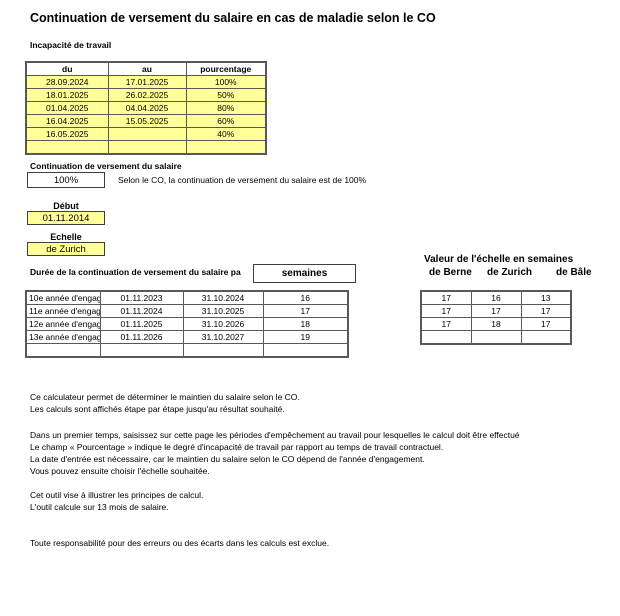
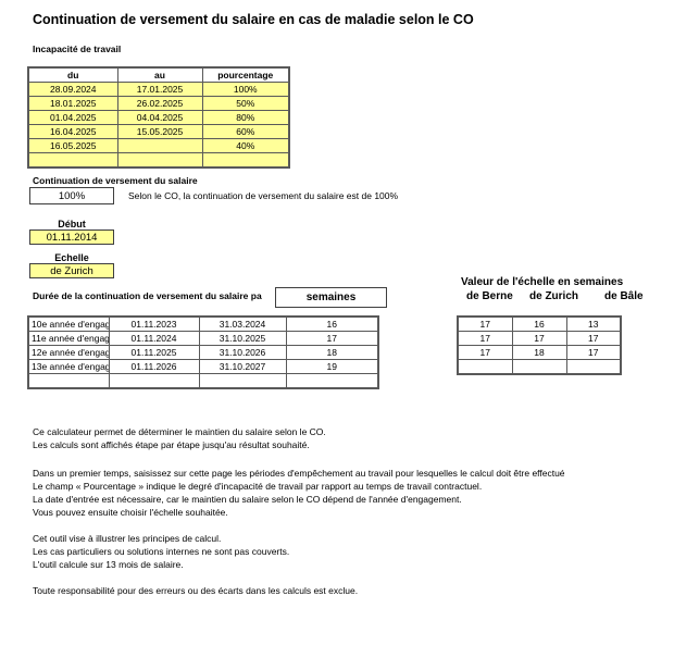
  Continuation de versement du salaire en cas de maladie selon le CO
  Incapacité de travail
  du	au	pourcentage
  28.09.2024	17.01.2025	100%
  18.01.2025	26.02.2025	50%
  01.04.2025	04.04.2025	80%
  16.04.2025	15.05.2025	60%
  16.05.2025		40%
  Continuation de versement du salaire
  100%
  Selon le CO, la continuation de versement du salaire est de 100%
  Début
  01.11.2014
  Echelle
  de Zurich
  Durée de la continuation de versement du salaire pa
  semaines
  Valeur de l'échelle en semaines
  de Berne
  de Zurich
  de Bâle
- 10e année d'engag	01.11.2023	31.10.2024	16
+ 10e année d'engag	01.11.2023	31.03.2024	16
  11e année d'engag	01.11.2024	31.10.2025	17
  12e année d'engag	01.11.2025	31.10.2026	18
  13e année d'engag	01.11.2026	31.10.2027	19
  17	16	13
  17	17	17
  17	18	17
  Ce calculateur permet de déterminer le maintien du salaire selon le CO.
  Les calculs sont affichés étape par étape jusqu'au résultat souhaité.
  Dans un premier temps, saisissez sur cette page les périodes d'empêchement au travail pour lesquelles le calcul doit être effectué
  Le champ « Pourcentage » indique le degré d'incapacité de travail par rapport au temps de travail contractuel.
  La date d'entrée est nécessaire, car le maintien du salaire selon le CO dépend de l'année d'engagement.
  Vous pouvez ensuite choisir l'échelle souhaitée.
  Cet outil vise à illustrer les principes de calcul.
+ Les cas particuliers ou solutions internes ne sont pas couverts.
  L'outil calcule sur 13 mois de salaire.
  Toute responsabilité pour des erreurs ou des écarts dans les calculs est exclue.
